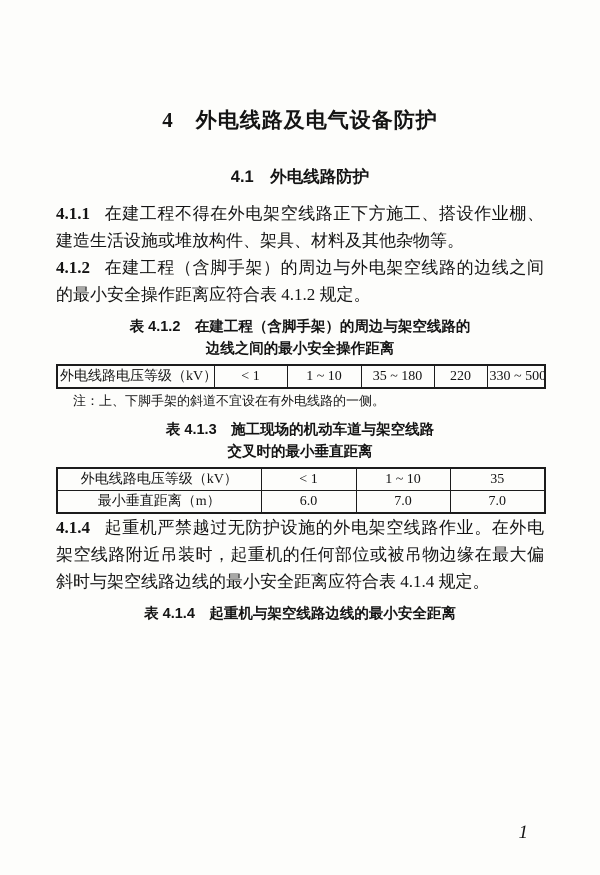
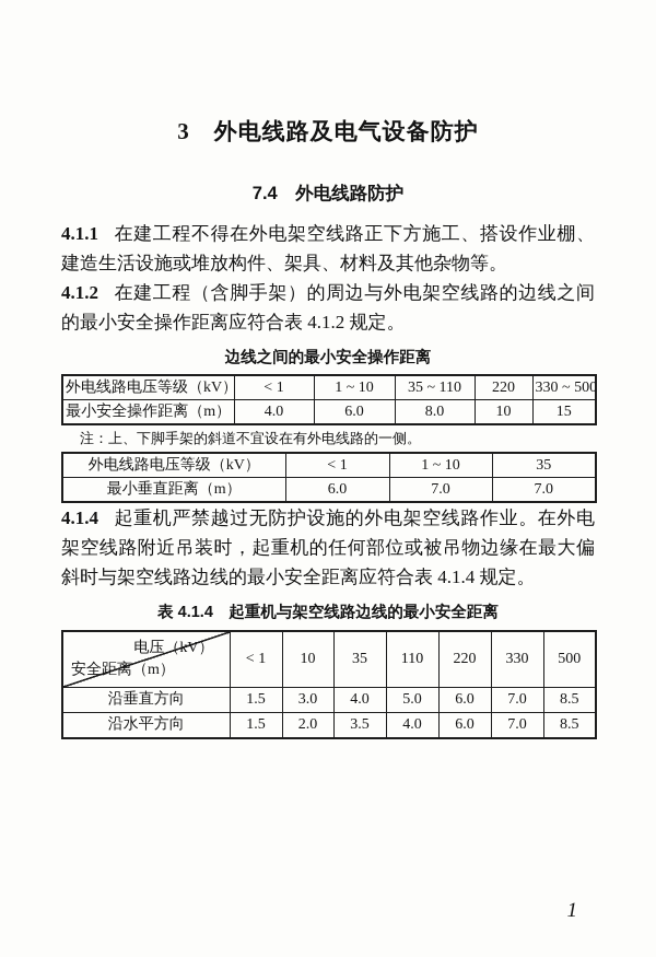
- 4 外电线路及电气设备防护
+ 3 外电线路及电气设备防护
- 4.1 外电线路防护
+ 7.4 外电线路防护
  4.1.1 在建工程不得在外电架空线路正下方施工、搭设作业棚、建造生活设施或堆放构件、架具、材料及其他杂物等。
  4.1.2 在建工程（含脚手架）的周边与外电架空线路的边线之间的最小安全操作距离应符合表 4.1.2 规定。
- 表 4.1.2 在建工程（含脚手架）的周边与架空线路的
  边线之间的最小安全操作距离
- 外电线路电压等级（kV）	< 1	1 ~ 10	35 ~ 180	220	330 ~ 500
+ 外电线路电压等级（kV）	< 1	1 ~ 10	35 ~ 110	220	330 ~ 500
+ 最小安全操作距离（m）	4.0	6.0	8.0	10	15
  注：上、下脚手架的斜道不宜设在有外电线路的一侧。
- 表 4.1.3 施工现场的机动车道与架空线路
- 交叉时的最小垂直距离
  外电线路电压等级（kV）	< 1	1 ~ 10	35
  最小垂直距离（m）	6.0	7.0	7.0
  4.1.4 起重机严禁越过无防护设施的外电架空线路作业。在外电架空线路附近吊装时，起重机的任何部位或被吊物边缘在最大偏斜时与架空线路边线的最小安全距离应符合表 4.1.4 规定。
  表 4.1.4 起重机与架空线路边线的最小安全距离
+ 电压（kV） 安全距离（m）	< 1	10	35	110	220	330	500
+ 沿垂直方向	1.5	3.0	4.0	5.0	6.0	7.0	8.5
+ 沿水平方向	1.5	2.0	3.5	4.0	6.0	7.0	8.5
  1
